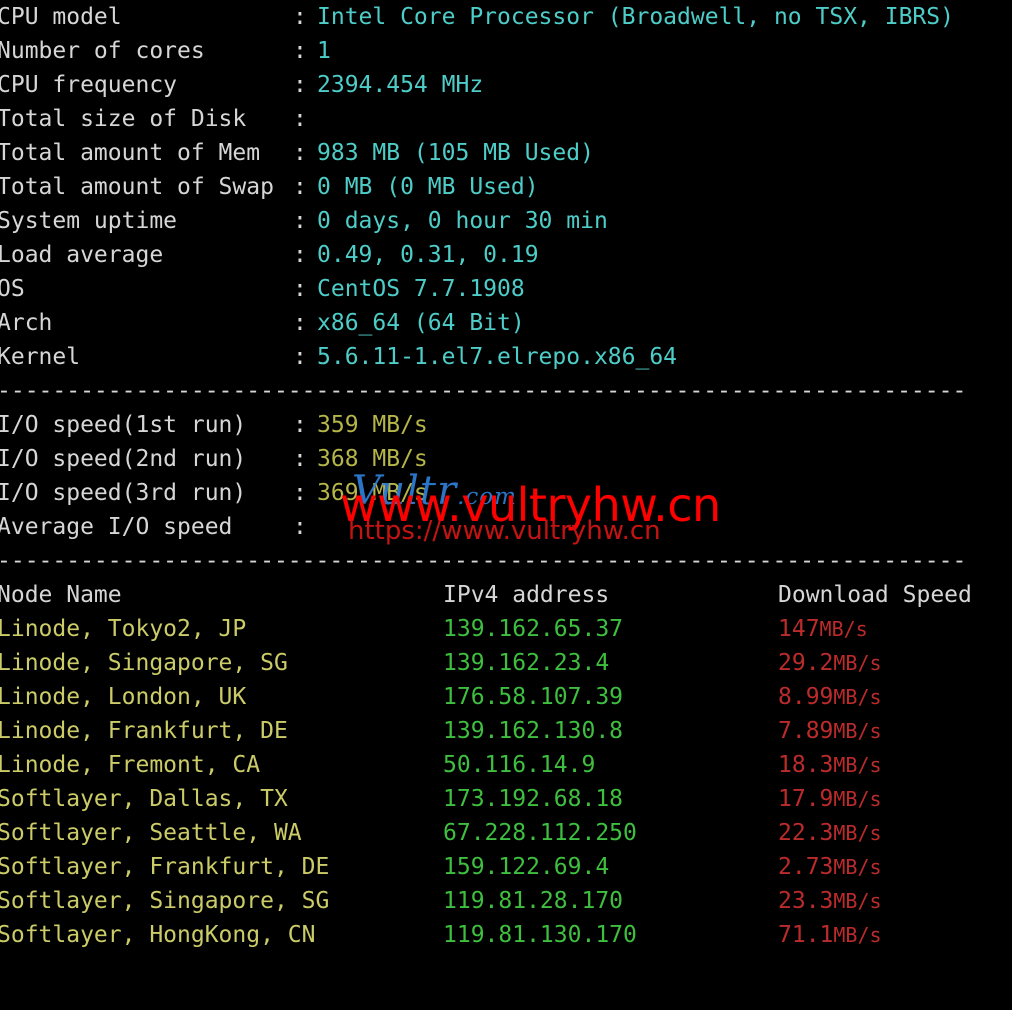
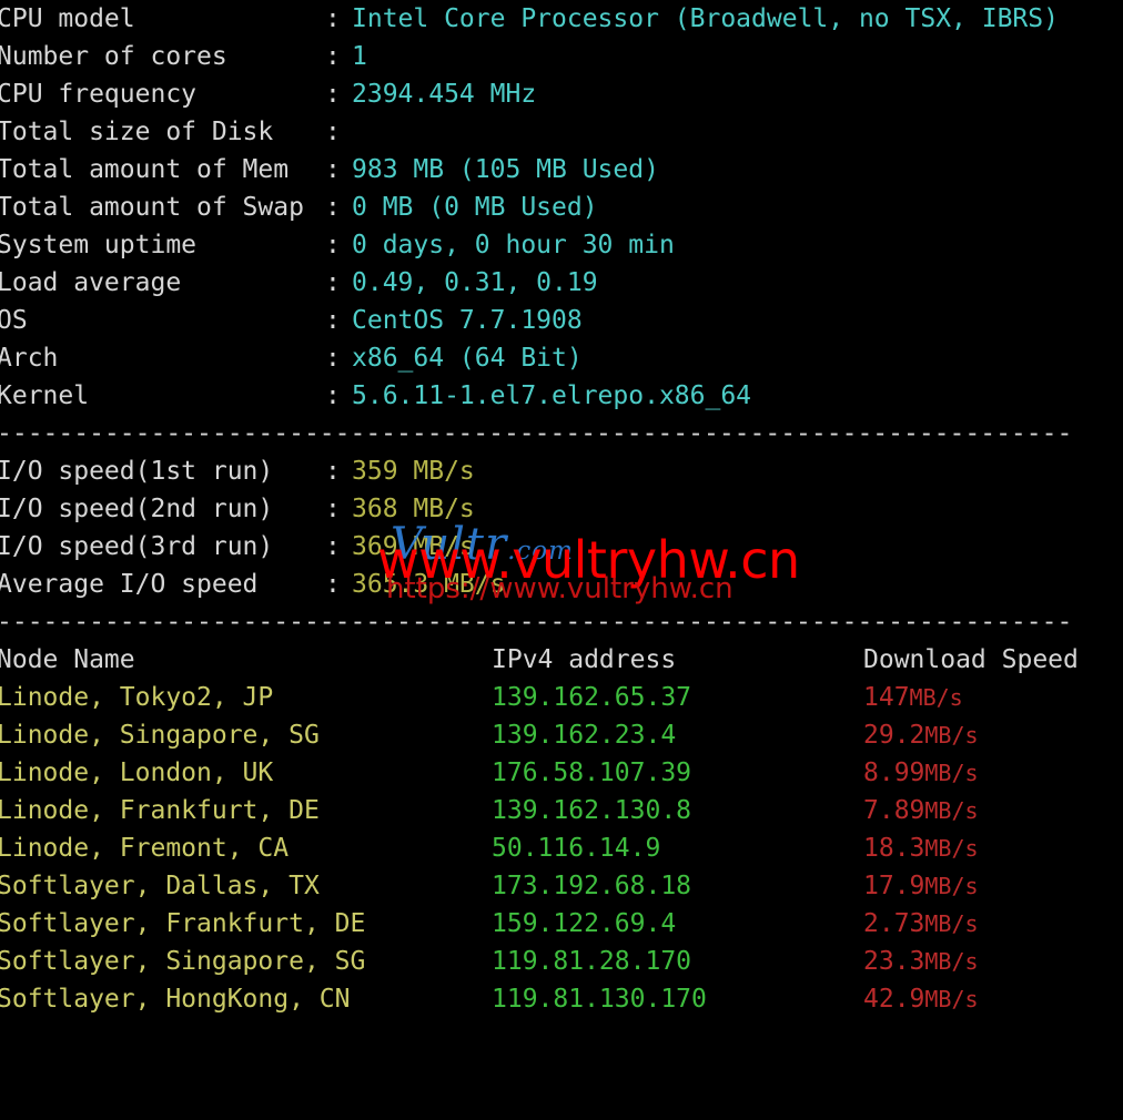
  CPU model
  :
  Intel Core Processor (Broadwell, no TSX, IBRS)
  Number of cores
  :
  1
  CPU frequency
  :
  2394.454 MHz
  Total size of Disk
  :
  Total amount of Mem
  :
  983 MB (105 MB Used)
  Total amount of Swap
  :
  0 MB (0 MB Used)
  System uptime
  :
  0 days, 0 hour 30 min
  Load average
  :
  0.49, 0.31, 0.19
  OS
  :
  CentOS 7.7.1908
  Arch
  :
  x86_64 (64 Bit)
  Kernel
  :
  5.6.11-1.el7.elrepo.x86_64
  ----------------------------------------------------------------------
  I/O speed(1st run)
  :
  359 MB/s
  I/O speed(2nd run)
  :
  368 MB/s
  I/O speed(3rd run)
  :
  369 MB/s
  Average I/O speed
  :
+ 365.3 MB/s
  ----------------------------------------------------------------------
  Node Name
  IPv4 address
  Download Speed
  Linode, Tokyo2, JP
  139.162.65.37
  147MB/s
  Linode, Singapore, SG
  139.162.23.4
  29.2MB/s
  Linode, London, UK
  176.58.107.39
  8.99MB/s
  Linode, Frankfurt, DE
  139.162.130.8
  7.89MB/s
  Linode, Fremont, CA
  50.116.14.9
  18.3MB/s
  Softlayer, Dallas, TX
  173.192.68.18
  17.9MB/s
- Softlayer, Seattle, WA
- 67.228.112.250
- 22.3MB/s
  Softlayer, Frankfurt, DE
  159.122.69.4
  2.73MB/s
  Softlayer, Singapore, SG
  119.81.28.170
  23.3MB/s
  Softlayer, HongKong, CN
  119.81.130.170
- 71.1MB/s
+ 42.9MB/s
  Vultr.com
  www.vultryhw.cn
  https://www.vultryhw.cn
